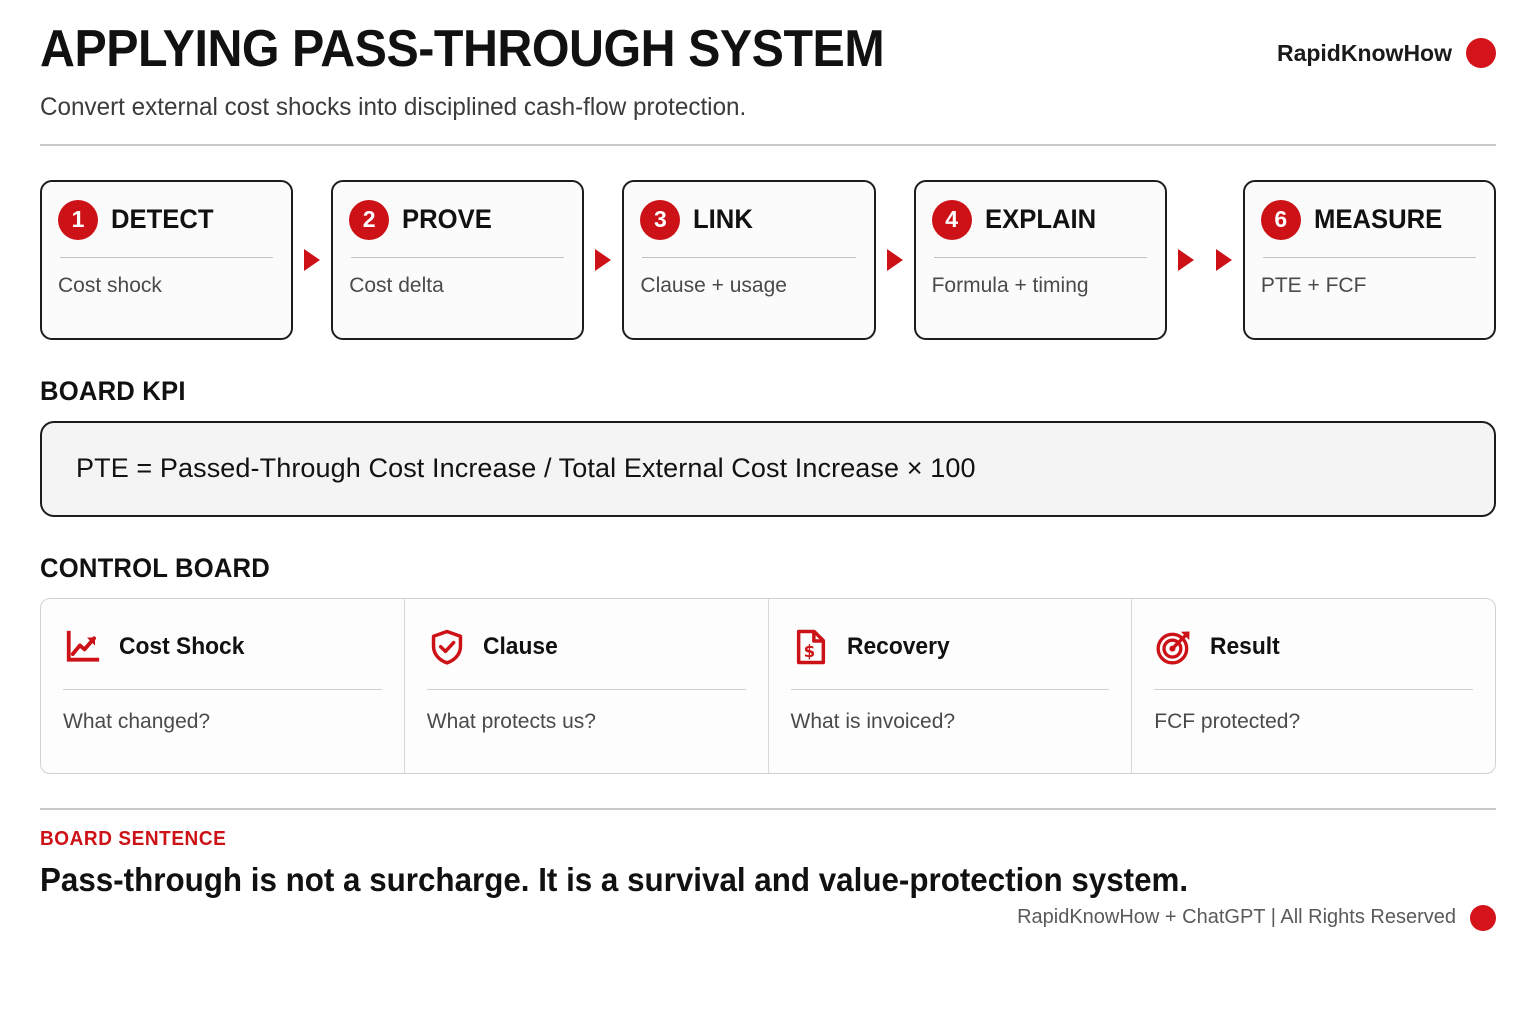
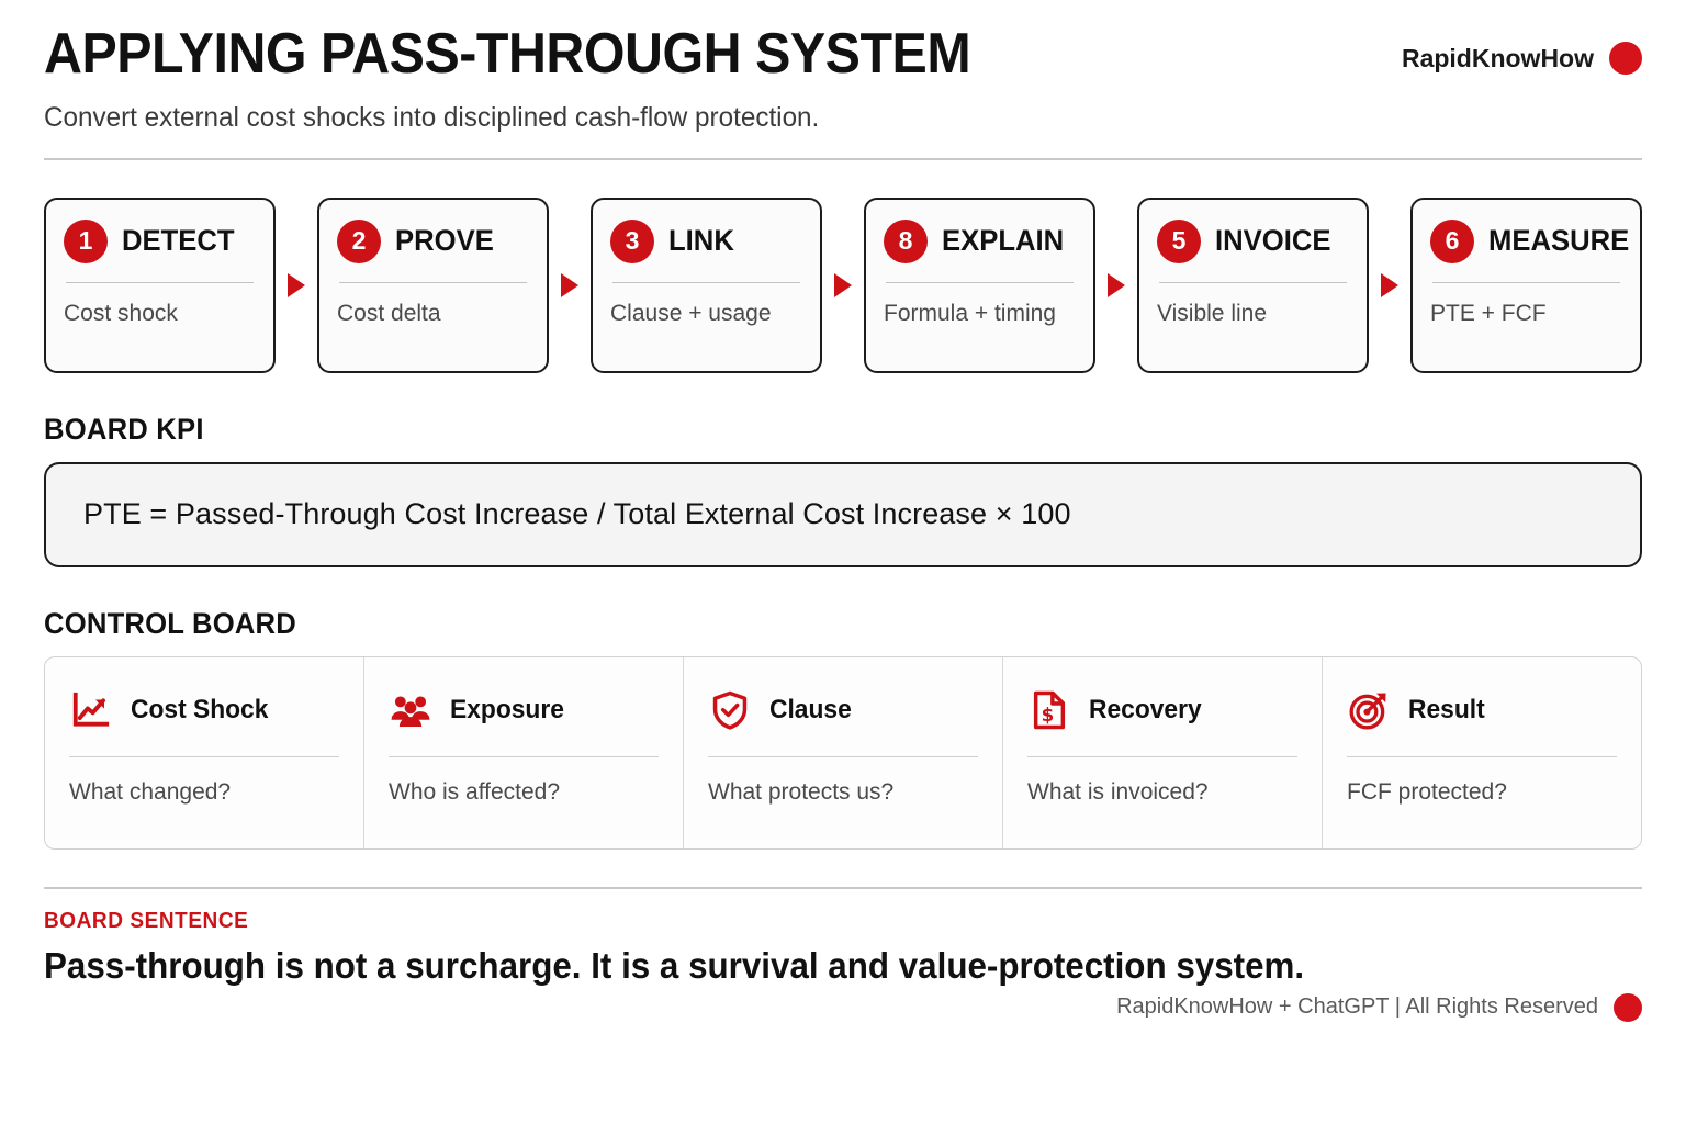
  APPLYING PASS-THROUGH SYSTEM
  RapidKnowHow
  Convert external cost shocks into disciplined cash-flow protection.
  1
  DETECT
  Cost shock
  2
  PROVE
  Cost delta
  3
  LINK
  Clause + usage
- 4
+ 8
  EXPLAIN
  Formula + timing
+ 5
+ INVOICE
+ Visible line
  6
  MEASURE
  PTE + FCF
  BOARD KPI
  PTE = Passed-Through Cost Increase / Total External Cost Increase × 100
  CONTROL BOARD
  Cost Shock
  What changed?
+ Exposure
+ Who is affected?
  Clause
  What protects us?
  $
  Recovery
  What is invoiced?
  Result
  FCF protected?
  BOARD SENTENCE
  Pass-through is not a surcharge. It is a survival and value-protection system.
  RapidKnowHow + ChatGPT | All Rights Reserved
